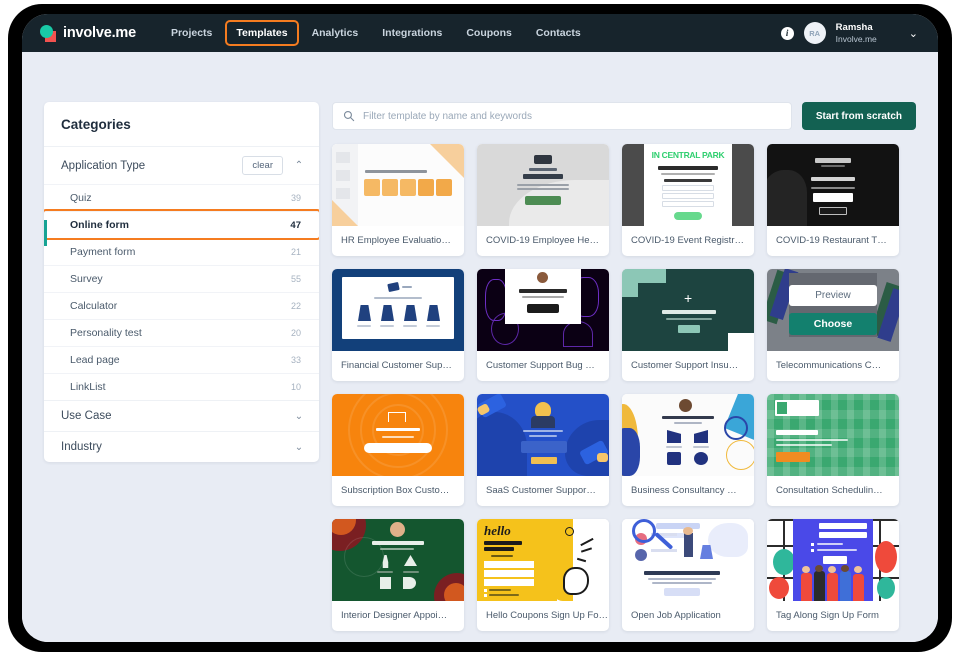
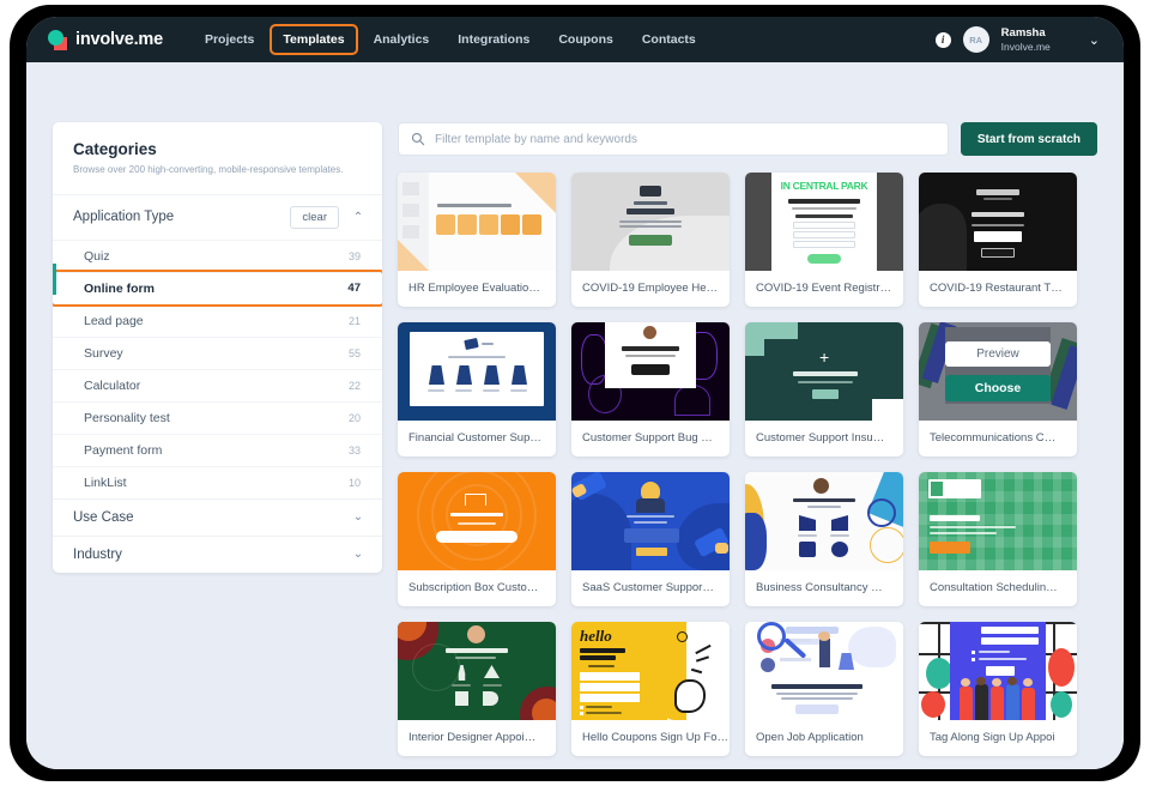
  involve.me
  Projects
  Templates
  Analytics
  Integrations
  Coupons
  Contacts
  i
  RA
  Ramsha
  Involve.me
  ⌄
  Categories
+ Browse over 200 high-converting, mobile-responsive templates.
  Application Type
  clear
  ⌃
  Quiz
  39
  Online form
  47
- Payment form
+ Lead page
  21
  Survey
  55
  Calculator
  22
  Personality test
  20
- Lead page
+ Payment form
  33
  LinkList
  10
  Use Case
  ⌄
  Industry
  ⌄
  Filter template by name and keywords
  Start from scratch
  HR Employee Evaluatio…
  COVID-19 Employee He…
  IN CENTRAL PARK
  COVID-19 Event Registr…
  COVID-19 Restaurant T…
  Financial Customer Sup…
  Customer Support Bug …
  +
  Customer Support Insu…
  Preview
  Choose
  Telecommunications C…
  Subscription Box Custo…
  SaaS Customer Suppor…
  Business Consultancy …
  Consultation Schedulin…
  Interior Designer Appoi…
  hello
  Hello Coupons Sign Up Fo…
  Open Job Application
- Tag Along Sign Up Form
+ Tag Along Sign Up Appoi
